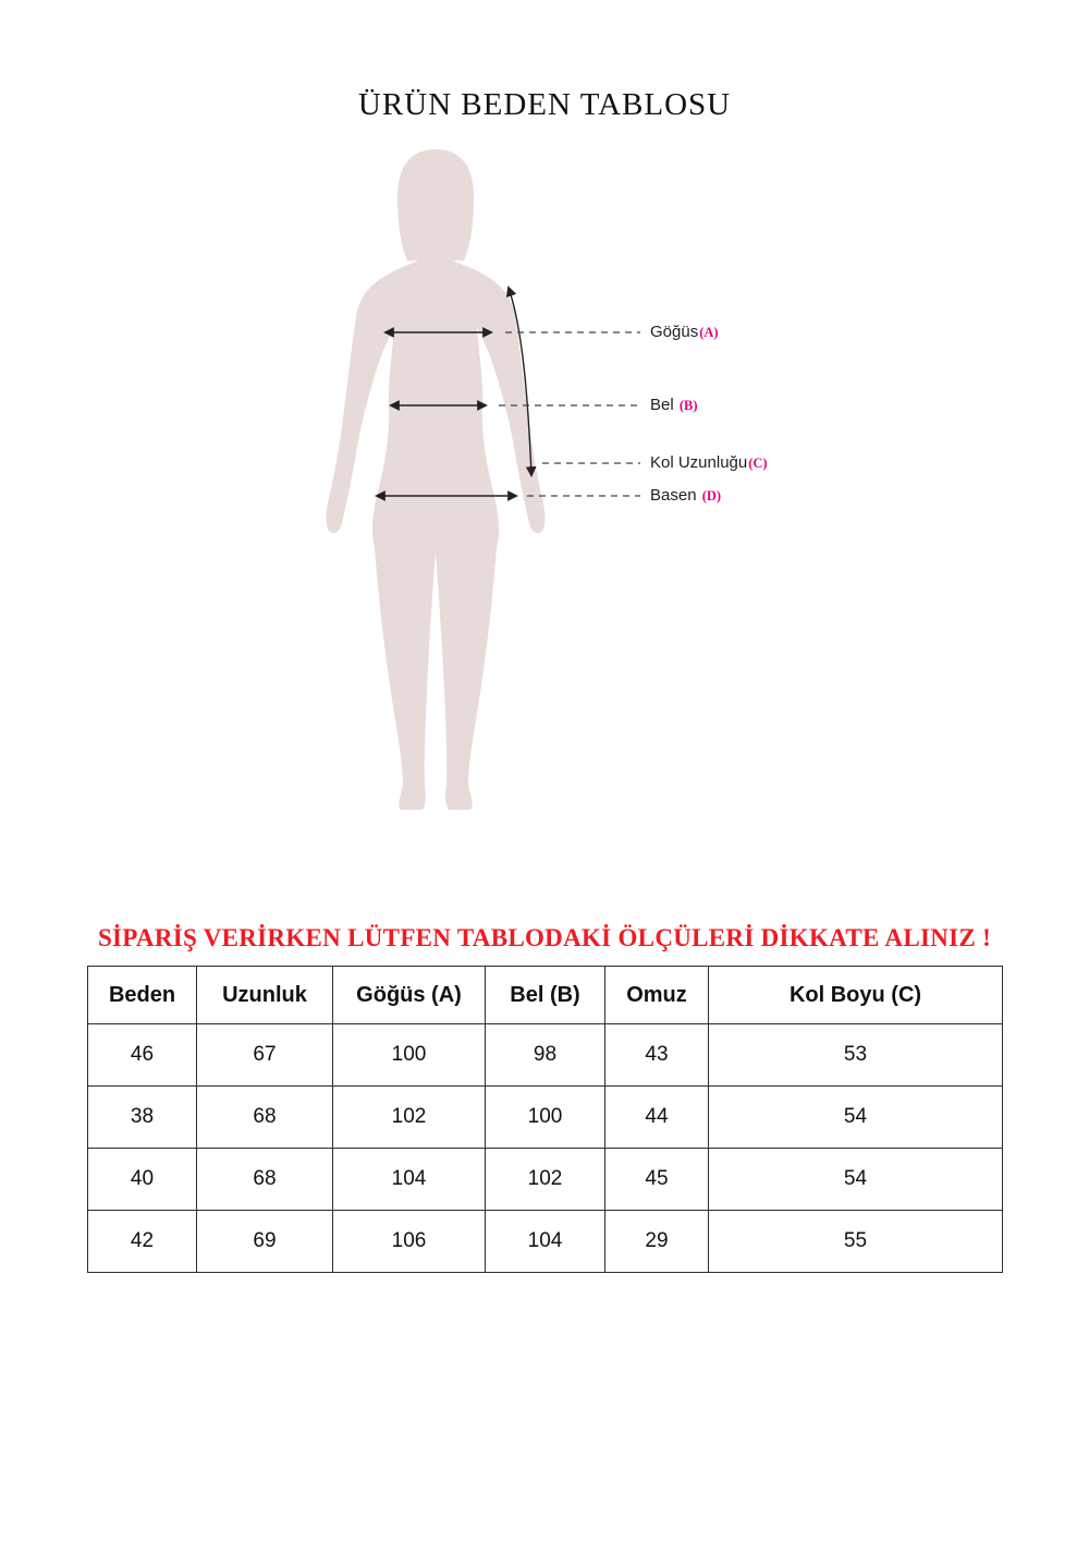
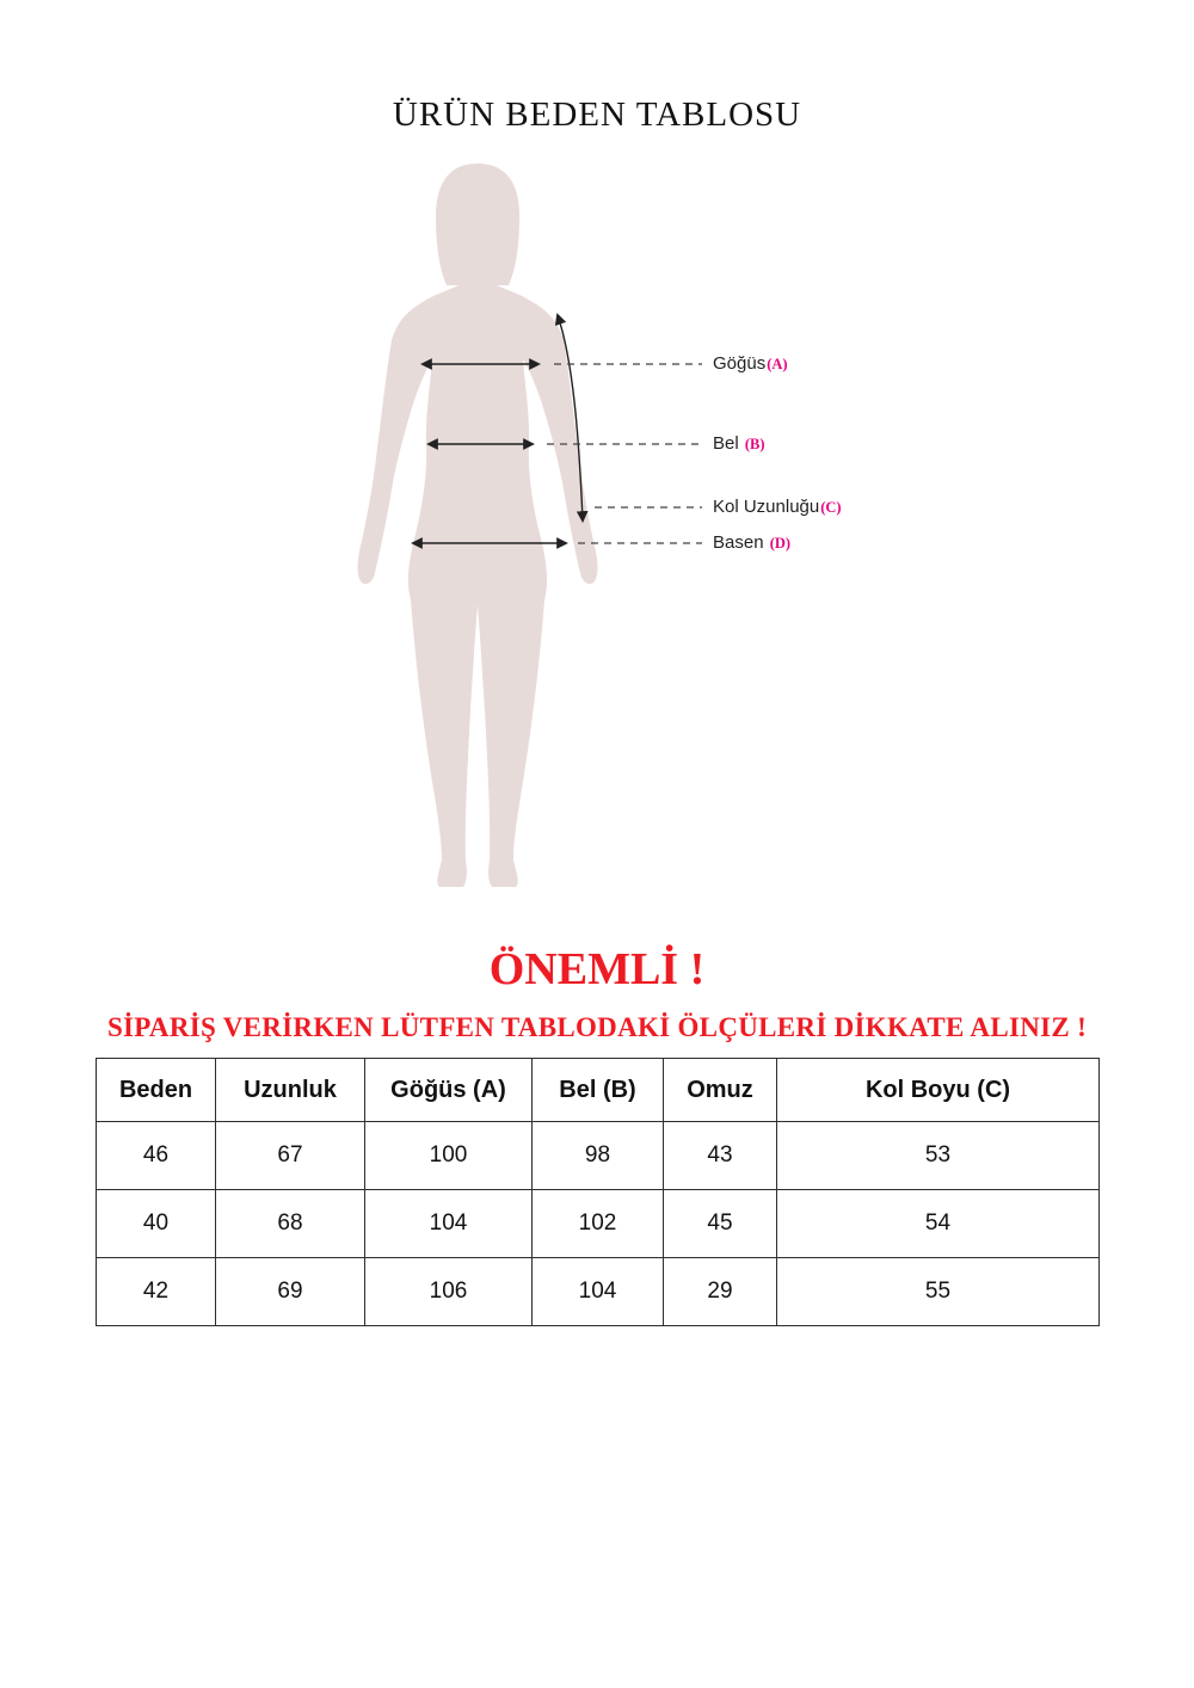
  ÜRÜN BEDEN TABLOSU
  Göğüs(A)
  Bel (B)
  Kol Uzunluğu(C)
  Basen (D)
+ ÖNEMLİ !
  SİPARİŞ VERİRKEN LÜTFEN TABLODAKİ ÖLÇÜLERİ DİKKATE ALINIZ !
  Beden	Uzunluk	Göğüs (A)	Bel (B)	Omuz	Kol Boyu (C)
  46	67	100	98	43	53
- 38	68	102	100	44	54
  40	68	104	102	45	54
  42	69	106	104	29	55
